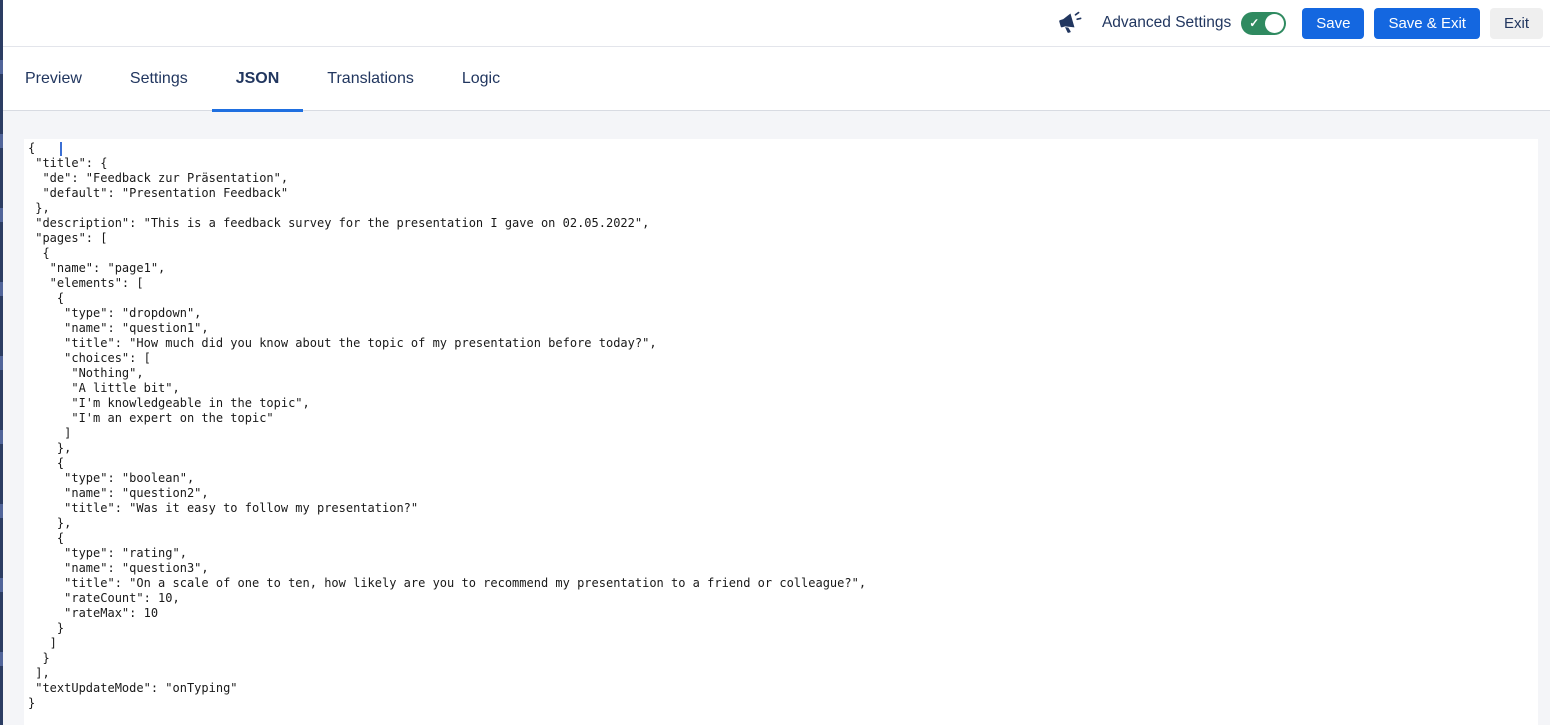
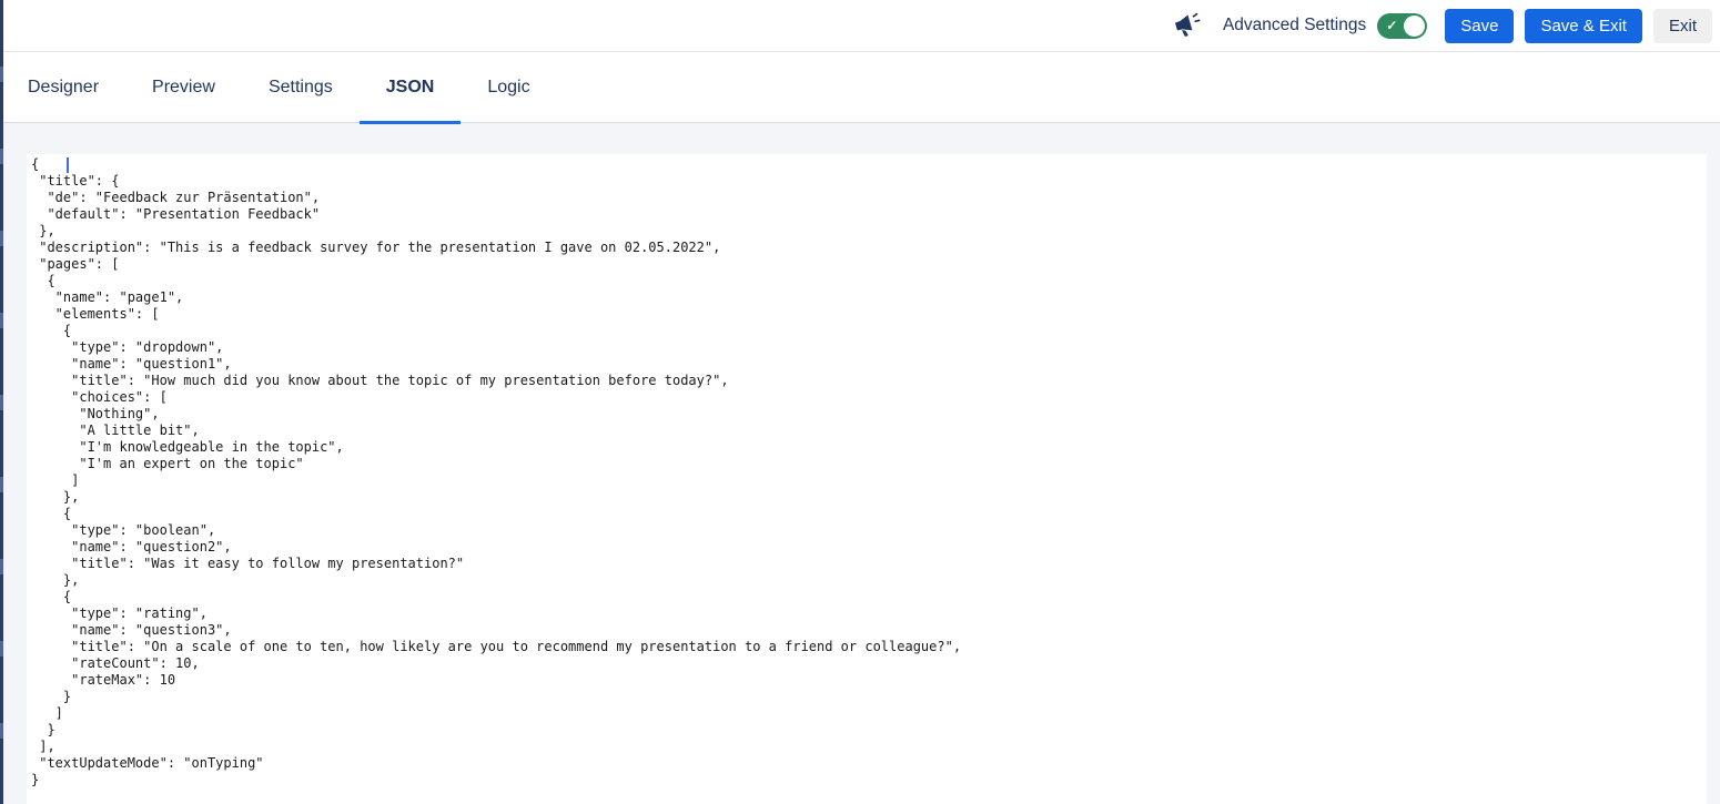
  Advanced Settings
  ✓
  Save
  Save & Exit
  Exit
+ Designer
  Preview
  Settings
  JSON
- Translations
  Logic
  {
  "title": {
  "de": "Feedback zur Präsentation",
  "default": "Presentation Feedback"
  },
  "description": "This is a feedback survey for the presentation I gave on 02.05.2022",
  "pages": [
  {
  "name": "page1",
  "elements": [
  {
  "type": "dropdown",
  "name": "question1",
  "title": "How much did you know about the topic of my presentation before today?",
  "choices": [
  "Nothing",
  "A little bit",
  "I'm knowledgeable in the topic",
  "I'm an expert on the topic"
  ]
  },
  {
  "type": "boolean",
  "name": "question2",
  "title": "Was it easy to follow my presentation?"
  },
  {
  "type": "rating",
  "name": "question3",
  "title": "On a scale of one to ten, how likely are you to recommend my presentation to a friend or colleague?",
  "rateCount": 10,
  "rateMax": 10
  }
  ]
  }
  ],
  "textUpdateMode": "onTyping"
  }
